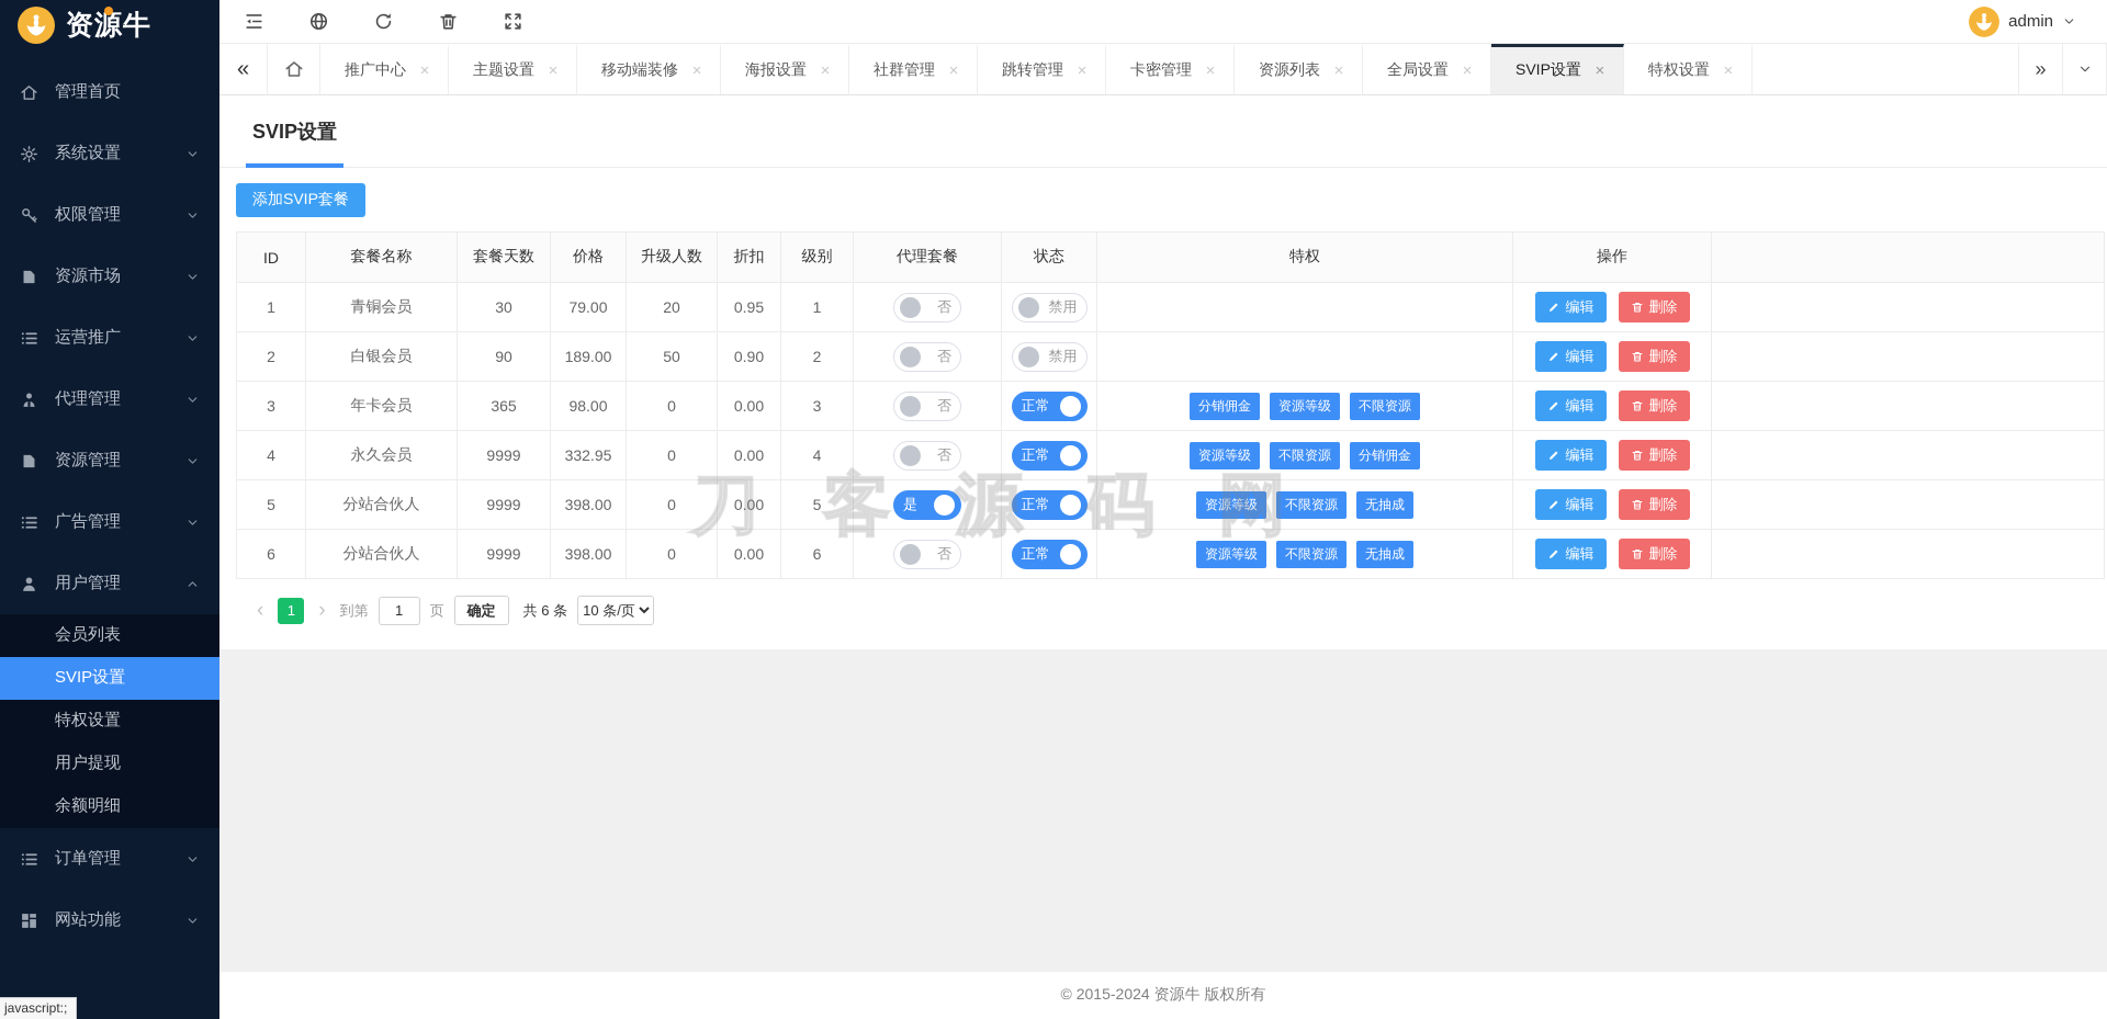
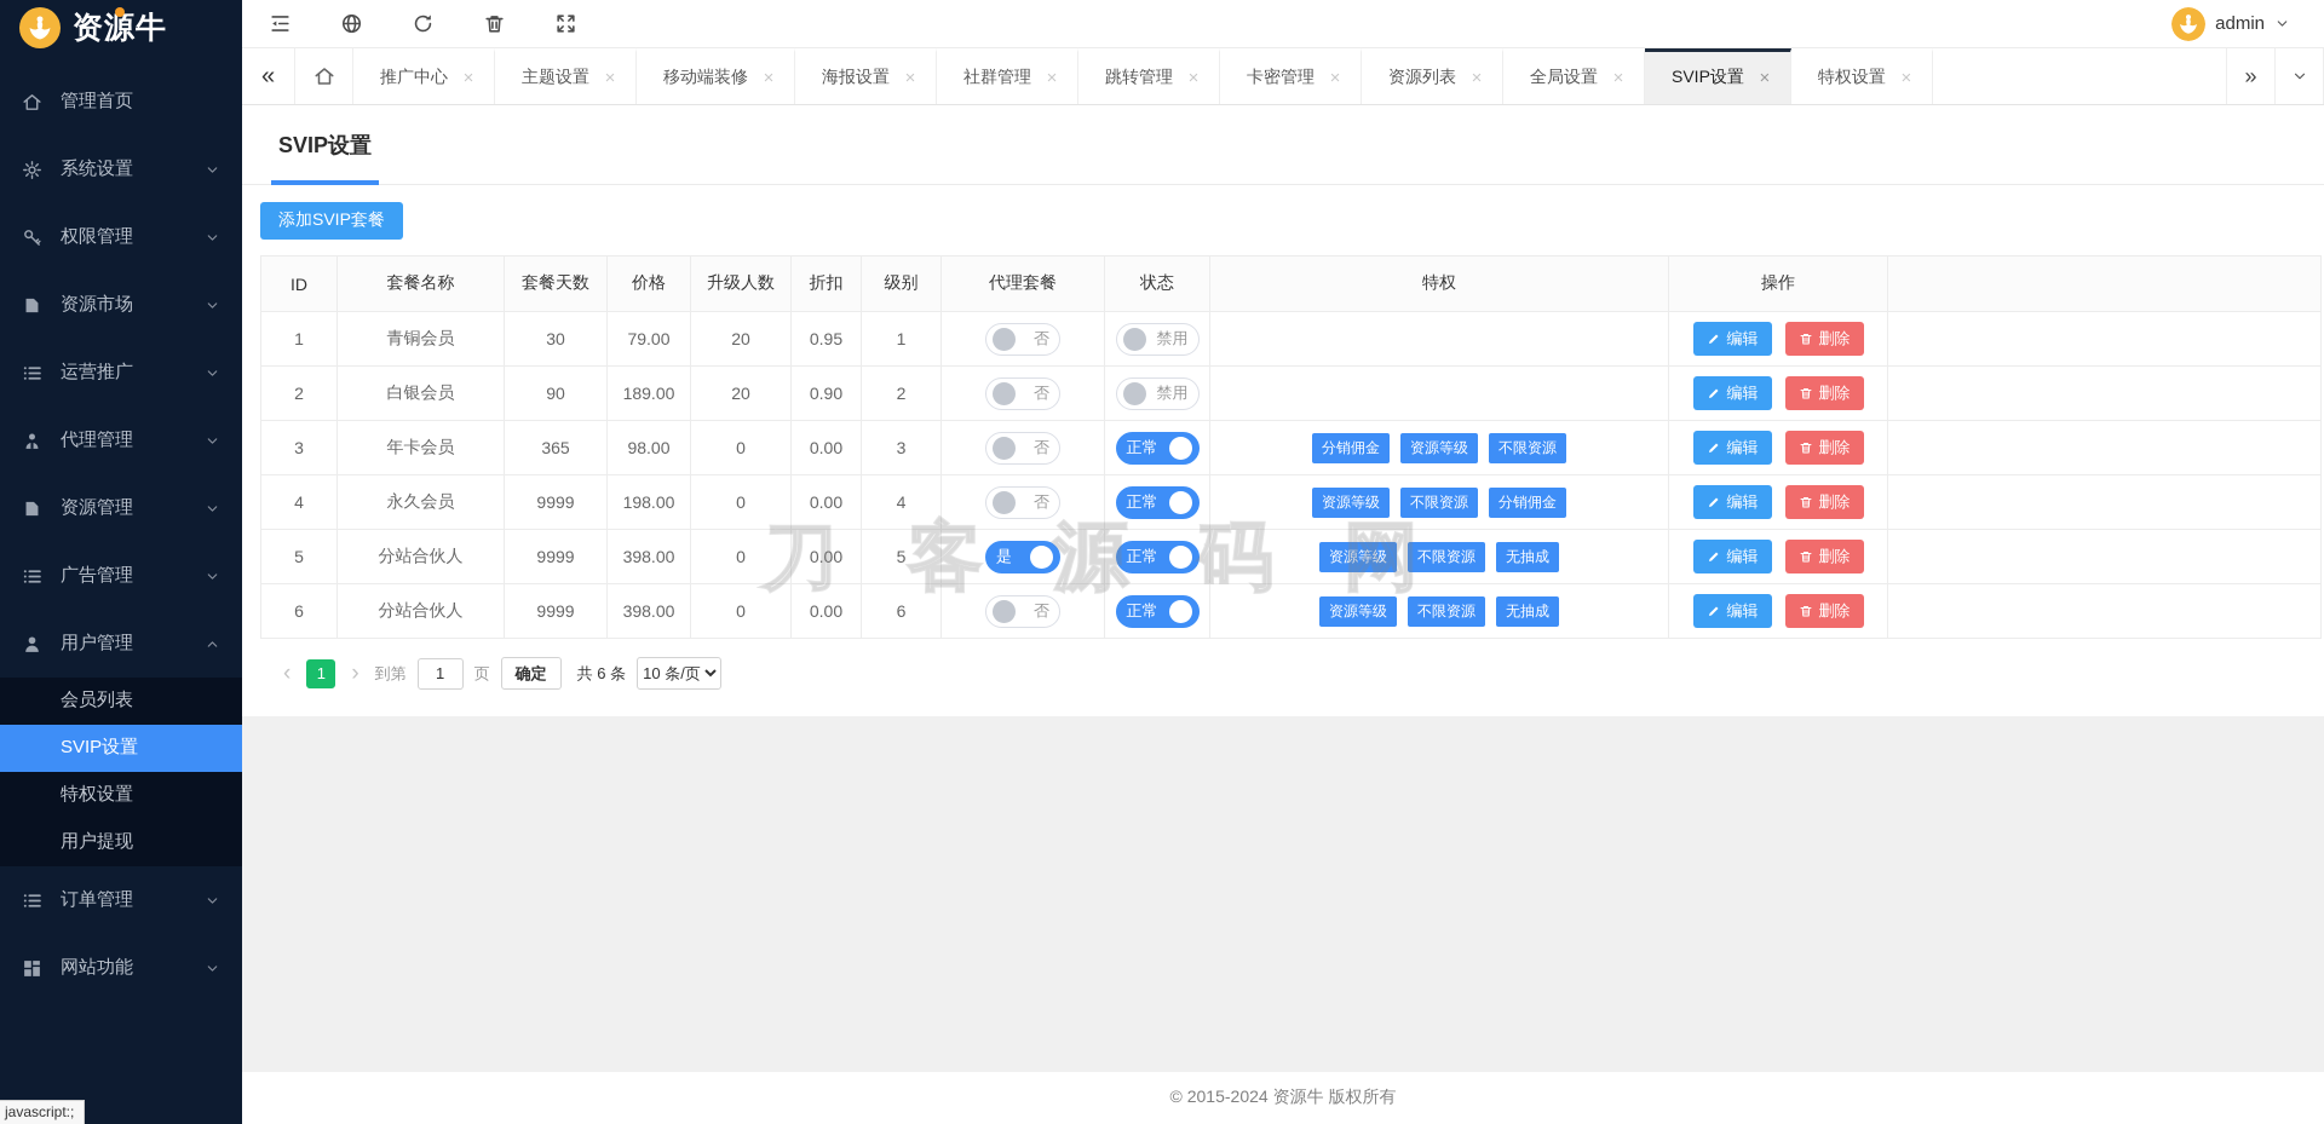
  资源牛
  管理首页
  系统设置
  权限管理
  资源市场
  运营推广
  代理管理
  资源管理
  广告管理
  用户管理
  会员列表
  SVIP设置
  特权设置
  用户提现
- 余额明细
  订单管理
  网站功能
  admin
  «
  推广中心
  ×
  主题设置
  ×
  移动端装修
  ×
  海报设置
  ×
  社群管理
  ×
  跳转管理
  ×
  卡密管理
  ×
  资源列表
  ×
  全局设置
  ×
  SVIP设置
  ×
  特权设置
  ×
  »
  SVIP设置
  添加SVIP套餐
  ID	套餐名称	套餐天数	价格	升级人数	折扣	级别	代理套餐	状态	特权	操作
  1	青铜会员	30	79.00	20	0.95	1	否	禁用		编辑 删除
- 2	白银会员	90	189.00	50	0.90	2	否	禁用		编辑 删除
+ 2	白银会员	90	189.00	20	0.90	2	否	禁用		编辑 删除
  3	年卡会员	365	98.00	0	0.00	3	否	正常	分销佣金 资源等级 不限资源	编辑 删除
- 4	永久会员	9999	332.95	0	0.00	4	否	正常	资源等级 不限资源 分销佣金	编辑 删除
+ 4	永久会员	9999	198.00	0	0.00	4	否	正常	资源等级 不限资源 分销佣金	编辑 删除
  5	分站合伙人	9999	398.00	0	0.00	5	是	正常	资源等级 不限资源 无抽成	编辑 删除
  6	分站合伙人	9999	398.00	0	0.00	6	否	正常	资源等级 不限资源 无抽成	编辑 删除
  ‹
  1
  ›
  到第
  1
  页
  确定
  共 6 条
  10 条/页
  © 2015-2024 资源牛 版权所有
  刀客源码网
  javascript:;
